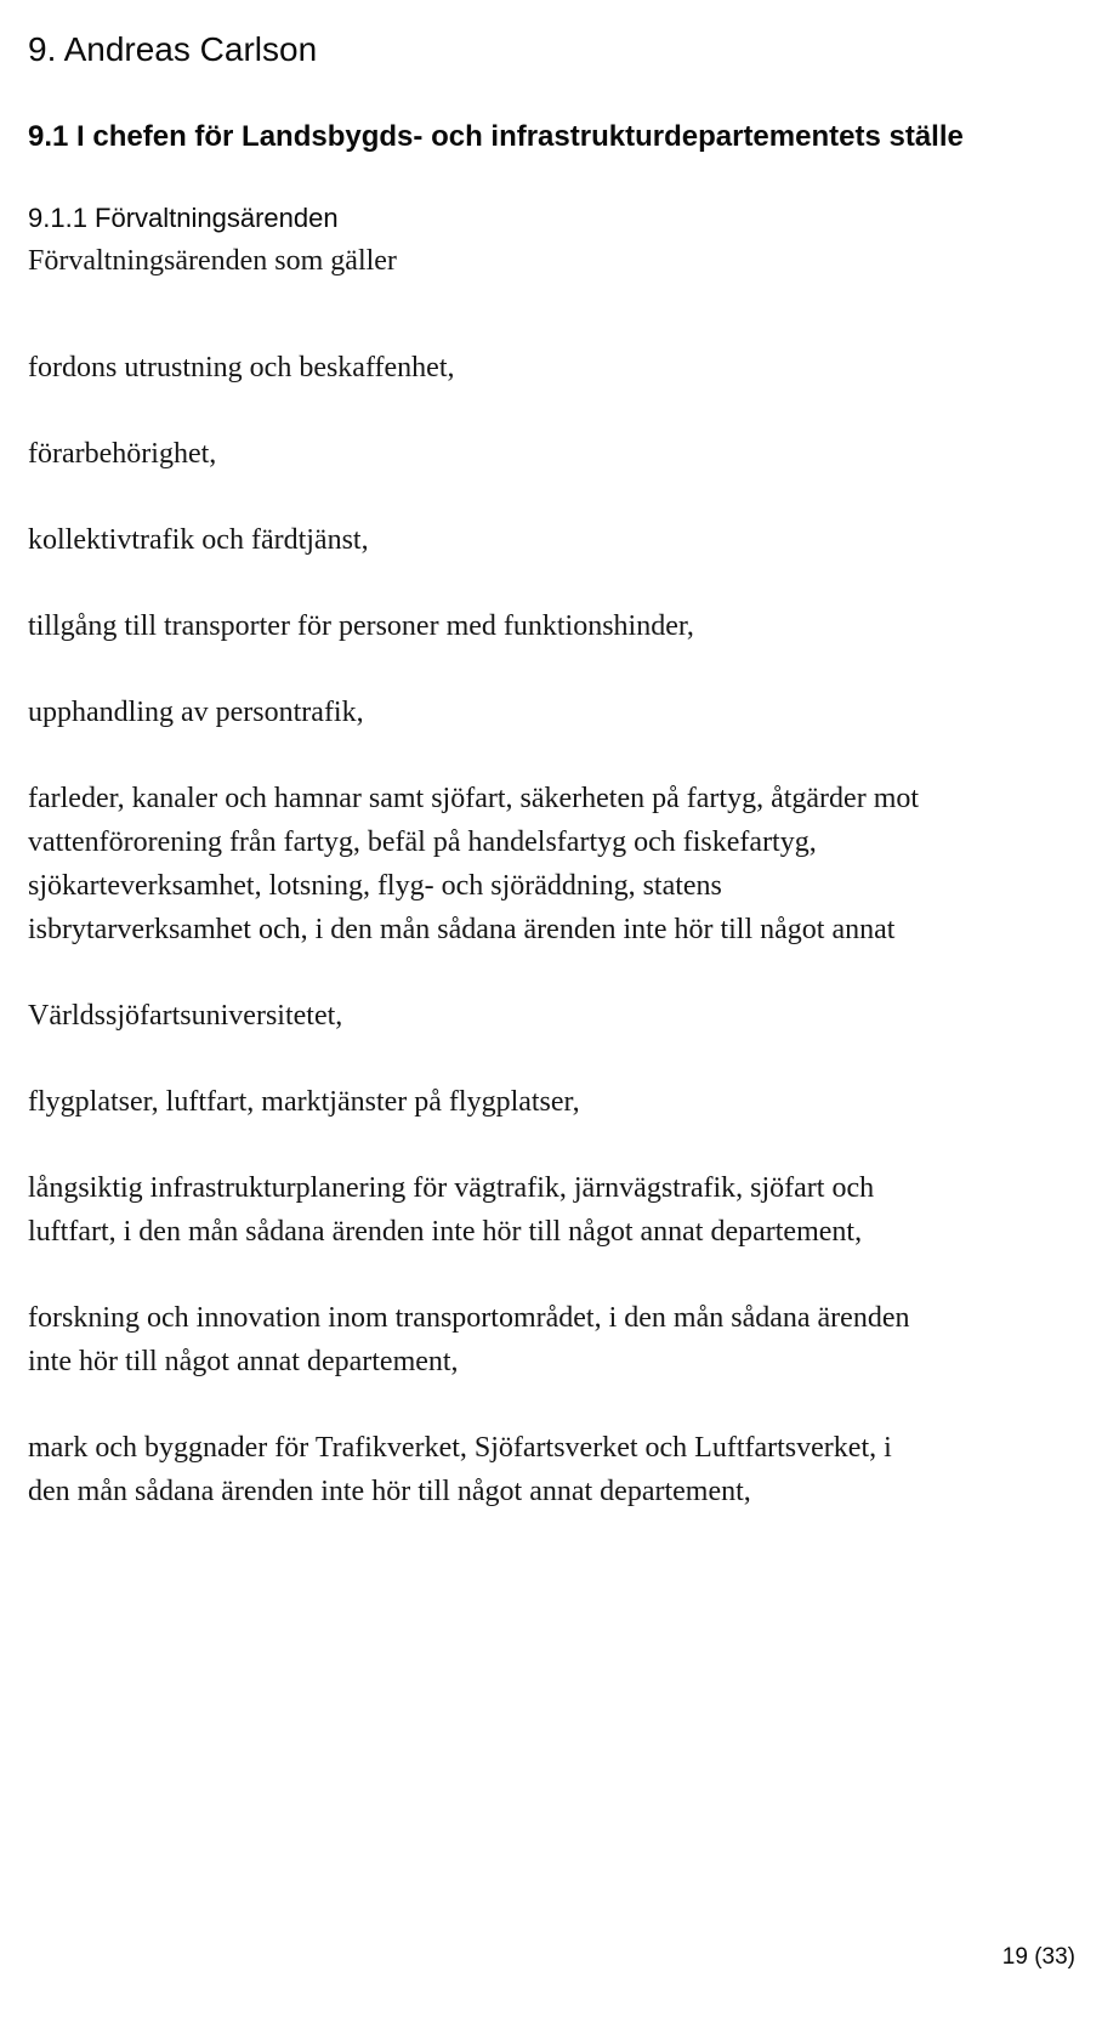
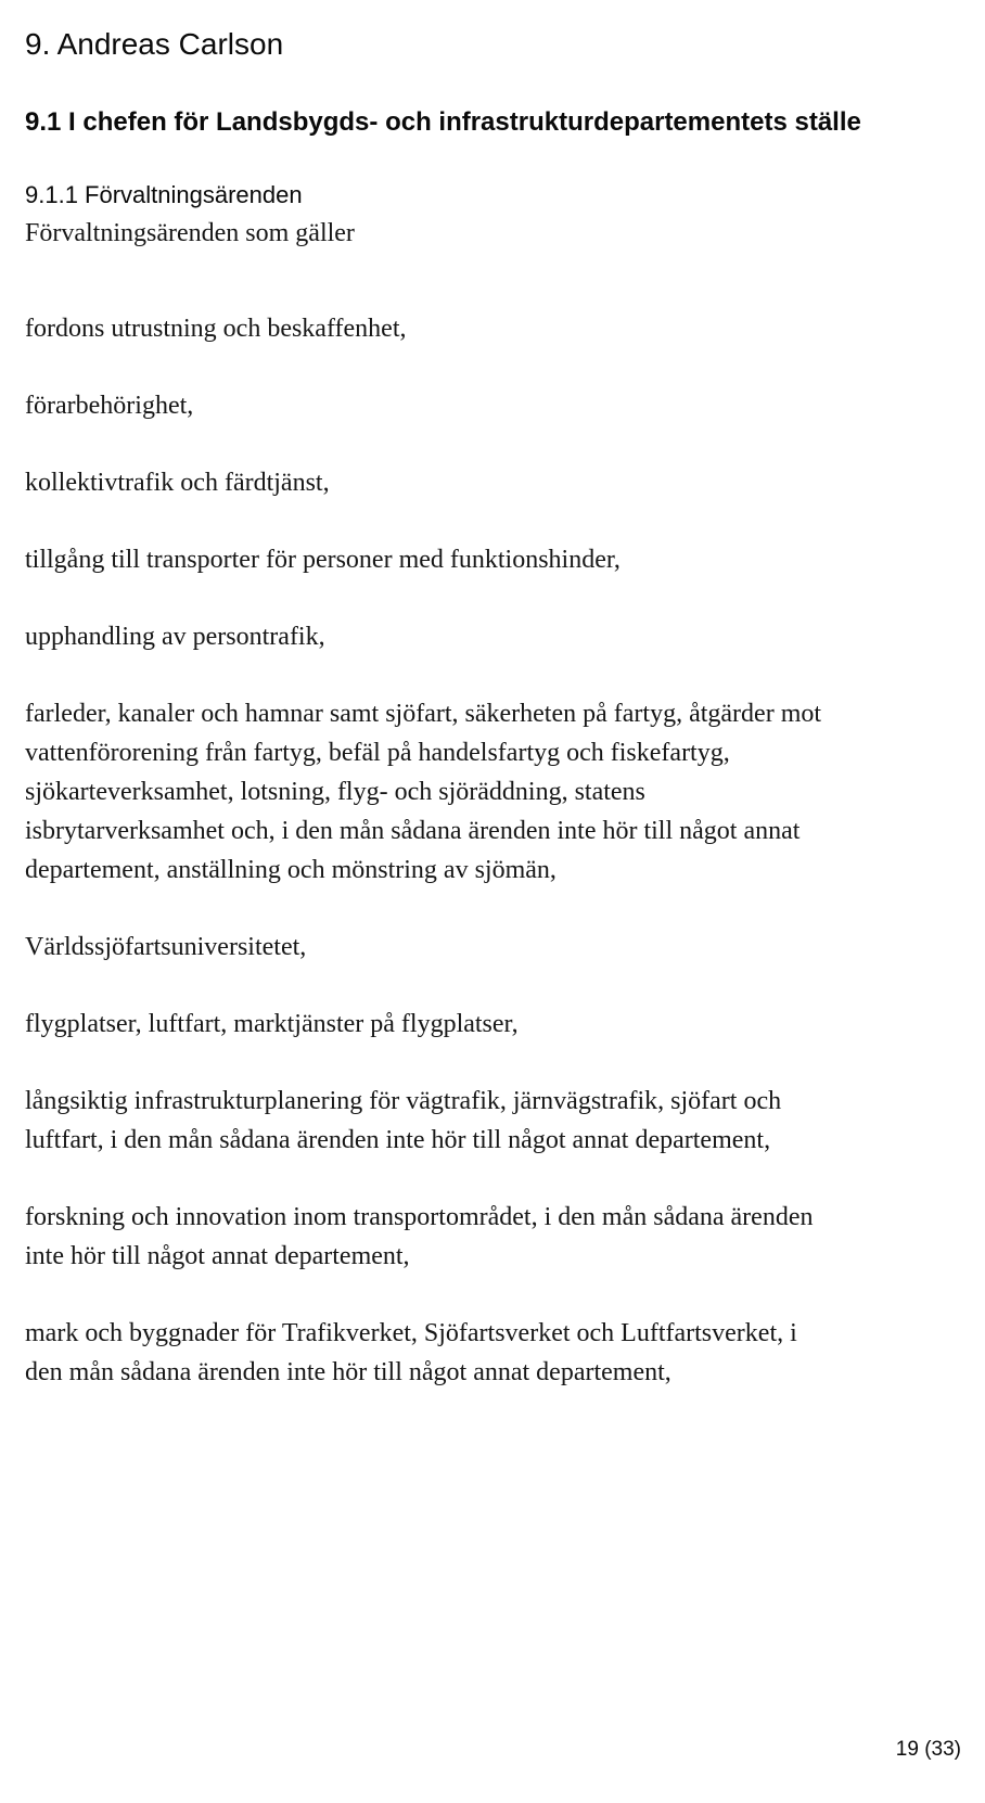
  9. Andreas Carlson
  9.1 I chefen för Landsbygds- och infrastrukturdepartementets ställe
  9.1.1 Förvaltningsärenden
  Förvaltningsärenden som gäller
  fordons utrustning och beskaffenhet,
  förarbehörighet,
  kollektivtrafik och färdtjänst,
  tillgång till transporter för personer med funktionshinder,
  upphandling av persontrafik,
  farleder, kanaler och hamnar samt sjöfart, säkerheten på fartyg, åtgärder mot
  vattenförorening från fartyg, befäl på handelsfartyg och fiskefartyg,
  sjökarteverksamhet, lotsning, flyg- och sjöräddning, statens
  isbrytarverksamhet och, i den mån sådana ärenden inte hör till något annat
+ departement, anställning och mönstring av sjömän,
  Världssjöfartsuniversitetet,
  flygplatser, luftfart, marktjänster på flygplatser,
  långsiktig infrastrukturplanering för vägtrafik, järnvägstrafik, sjöfart och
  luftfart, i den mån sådana ärenden inte hör till något annat departement,
  forskning och innovation inom transportområdet, i den mån sådana ärenden
  inte hör till något annat departement,
  mark och byggnader för Trafikverket, Sjöfartsverket och Luftfartsverket, i
  den mån sådana ärenden inte hör till något annat departement,
  19 (33)
